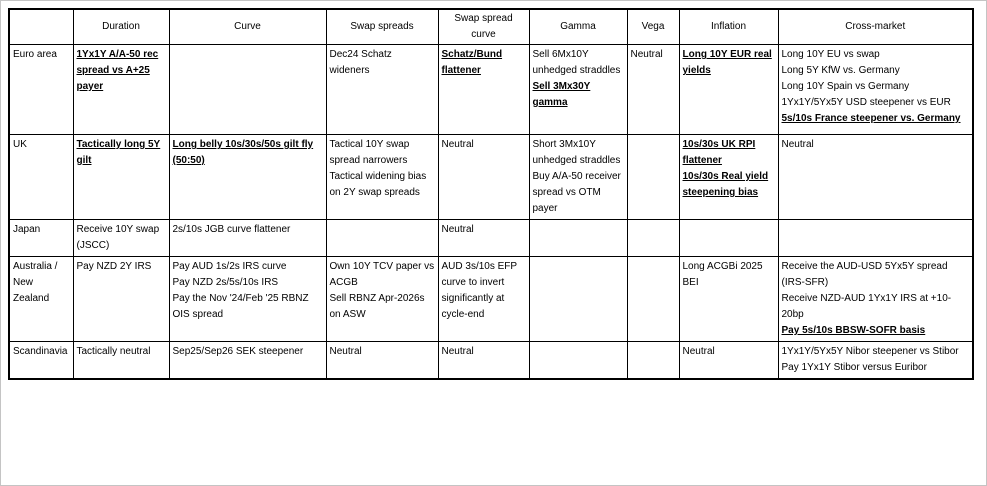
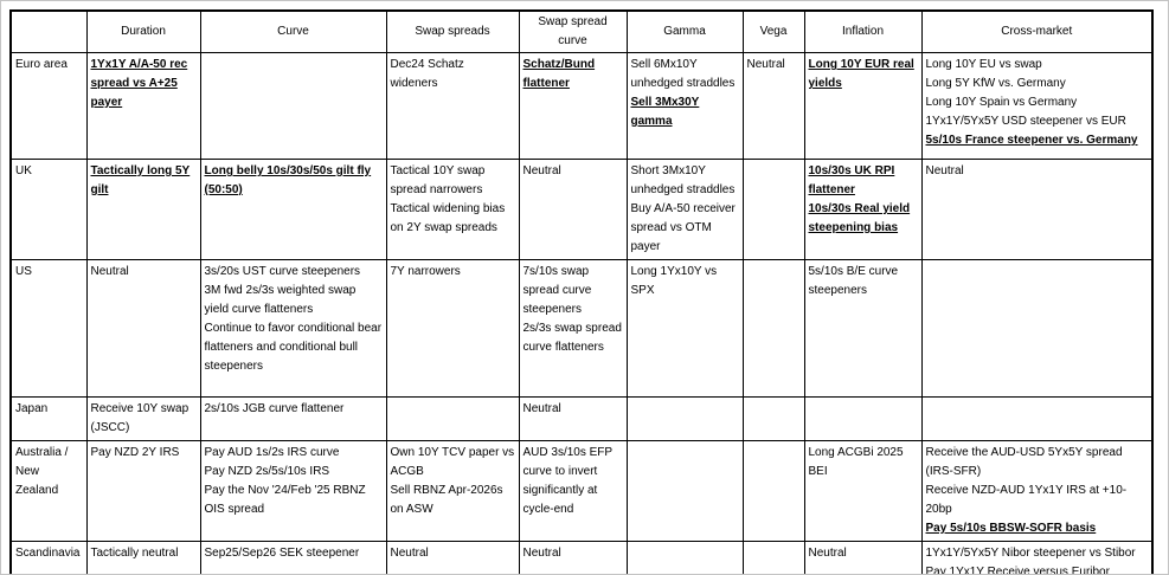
  	Duration	Curve	Swap spreads	Swap spread curve	Gamma	Vega	Inflation	Cross-market
  Euro area	1Yx1Y A/A-50 rec spread vs A+25 payer		Dec24 Schatz wideners	Schatz/Bund flattener	Sell 6Mx10Y unhedged straddlesSell 3Mx30Y gamma	Neutral	Long 10Y EUR real yields	Long 10Y EU vs swapLong 5Y KfW vs. GermanyLong 10Y Spain vs Germany1Yx1Y/5Yx5Y USD steepener vs EUR5s/10s France steepener vs. Germany
  UK	Tactically long 5Y gilt	Long belly 10s/30s/50s gilt fly (50:50)	Tactical 10Y swap spread narrowersTactical widening bias on 2Y swap spreads	Neutral	Short 3Mx10Y unhedged straddlesBuy A/A-50 receiver spread vs OTM payer		10s/30s UK RPI flattener10s/30s Real yield steepening bias	Neutral
+ US	Neutral	3s/20s UST curve steepeners3M fwd 2s/3s weighted swap yield curve flattenersContinue to favor conditional bear flatteners and conditional bull steepeners	7Y narrowers	7s/10s swap spread curve steepeners2s/3s swap spread curve flatteners	Long 1Yx10Y vs SPX		5s/10s B/E curve steepeners
  Japan	Receive 10Y swap (JSCC)	2s/10s JGB curve flattener		Neutral
  Australia / New Zealand	Pay NZD 2Y IRS	Pay AUD 1s/2s IRS curvePay NZD 2s/5s/10s IRSPay the Nov '24/Feb '25 RBNZ OIS spread	Own 10Y TCV paper vs ACGBSell RBNZ Apr-2026s on ASW	AUD 3s/10s EFP curve to invert significantly at cycle-end			Long ACGBi 2025 BEI	Receive the AUD-USD 5Yx5Y spread (IRS-SFR)Receive NZD-AUD 1Yx1Y IRS at +10-20bpPay 5s/10s BBSW-SOFR basis
- Scandinavia	Tactically neutral	Sep25/Sep26 SEK steepener	Neutral	Neutral			Neutral	1Yx1Y/5Yx5Y Nibor steepener vs StiborPay 1Yx1Y Stibor versus Euribor
+ Scandinavia	Tactically neutral	Sep25/Sep26 SEK steepener	Neutral	Neutral			Neutral	1Yx1Y/5Yx5Y Nibor steepener vs StiborPay 1Yx1Y Receive versus Euribor
